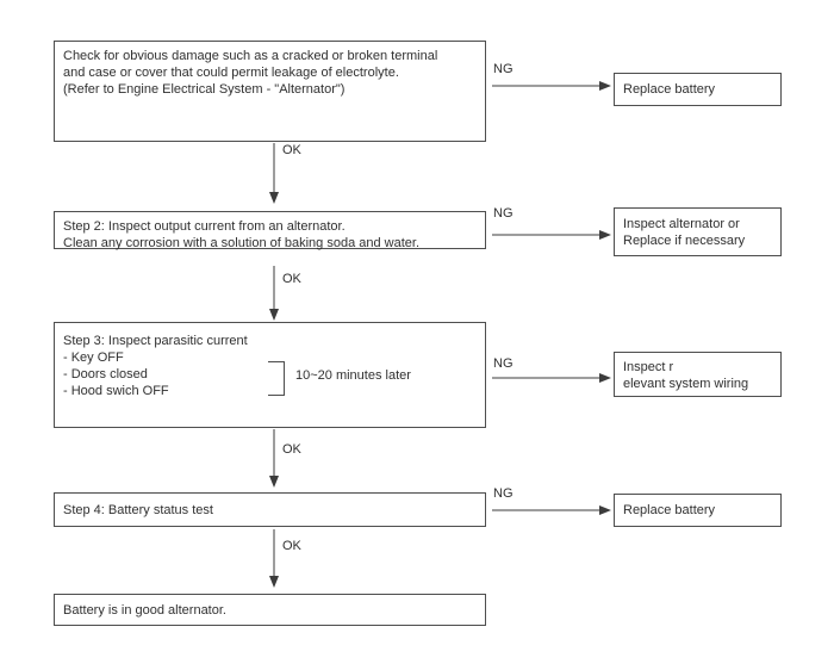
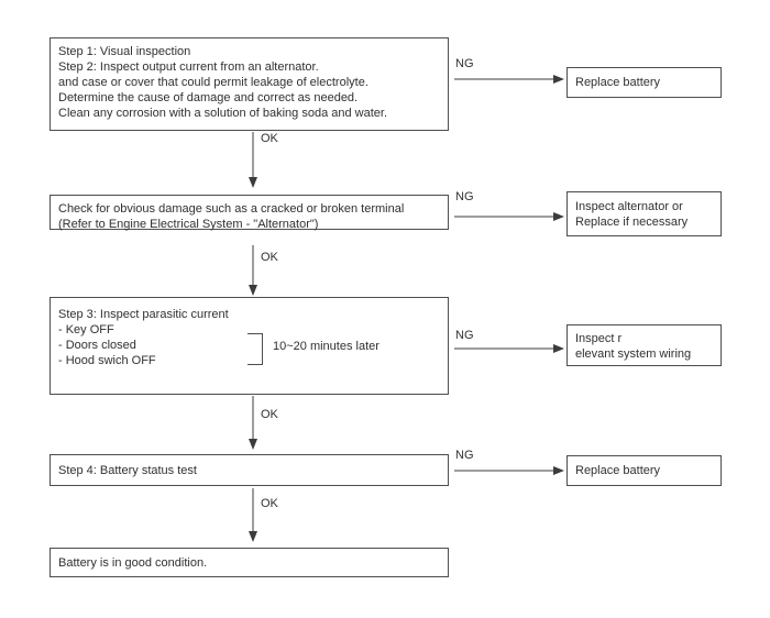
+ Step 1: Visual inspection
- Check for obvious damage such as a cracked or broken terminal
+ Step 2: Inspect output current from an alternator.
  and case or cover that could permit leakage of electrolyte.
+ Determine the cause of damage and correct as needed.
- (Refer to Engine Electrical System - "Alternator")
+ Clean any corrosion with a solution of baking soda and water.
- Step 2: Inspect output current from an alternator.
+ Check for obvious damage such as a cracked or broken terminal
- Clean any corrosion with a solution of baking soda and water.
+ (Refer to Engine Electrical System - "Alternator")
  Step 3: Inspect parasitic current
  - Key OFF
  - Doors closed
  - Hood swich OFF
  10~20 minutes later
  Step 4: Battery status test
- Battery is in good alternator.
+ Battery is in good condition.
  Replace battery
  Inspect alternator or
  Replace if necessary
  Inspect r
  elevant system wiring
  Replace battery
  OK
  OK
  OK
  OK
  NG
  NG
  NG
  NG
